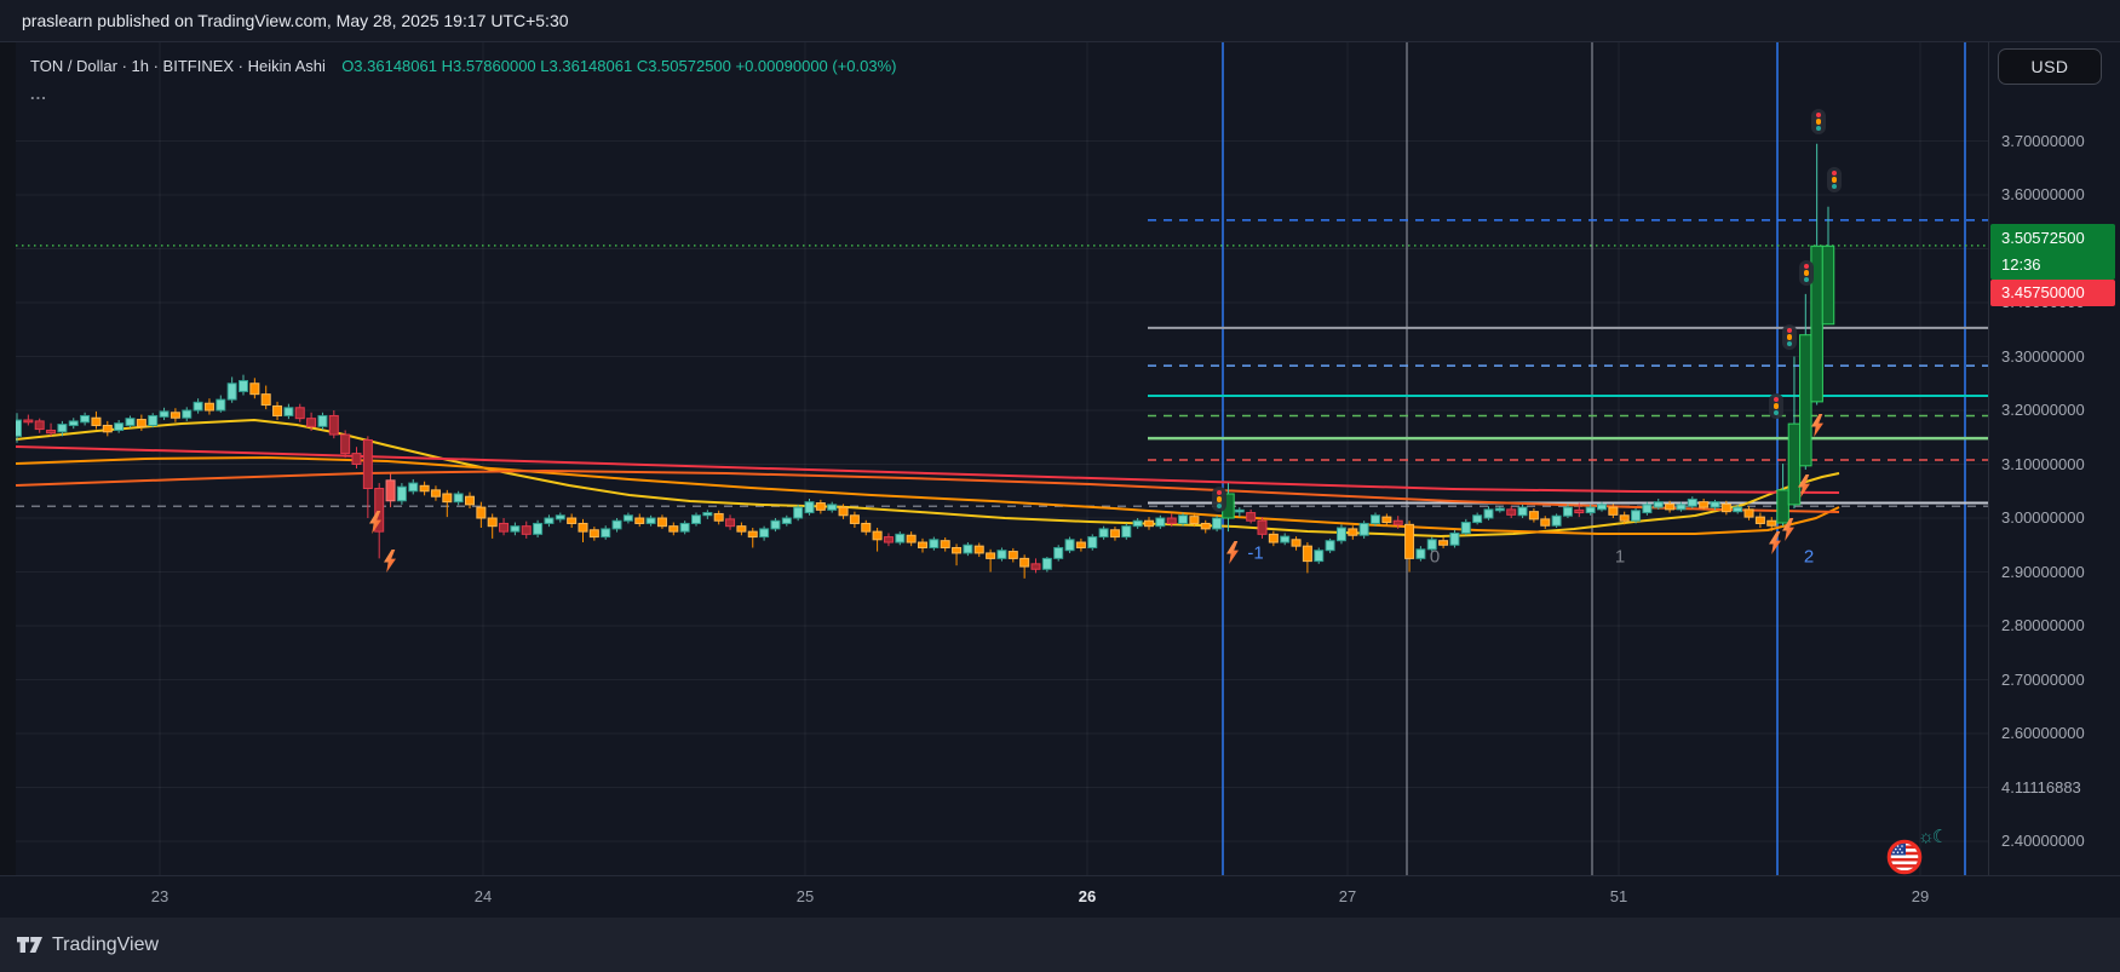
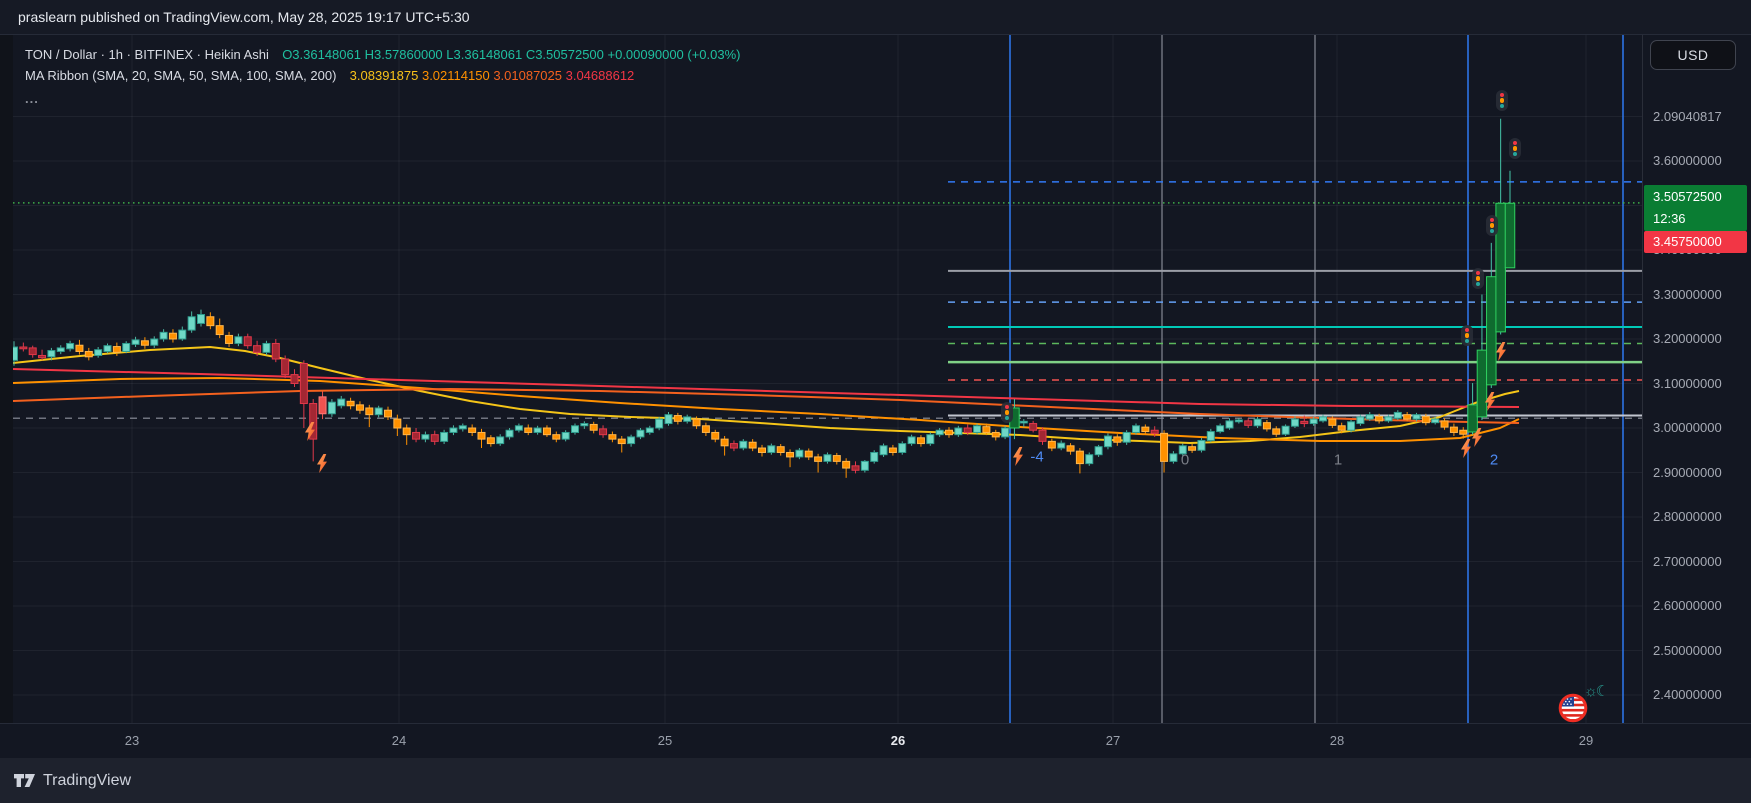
  praslearn published on TradingView.com, May 28, 2025 19:17 UTC+5:30
  TON / Dollar · 1h · BITFINEX · Heikin Ashi O3.36148061 H3.57860000 L3.36148061 C3.50572500 +0.00090000 (+0.03%)
+ MA Ribbon (SMA, 20, SMA, 50, SMA, 100, SMA, 200) 3.08391875 3.02114150 3.01087025 3.04688612
  ...
- 3.70000000
+ 2.09040817
  3.60000000
  3.30000000
  3.20000000
  3.10000000
  3.00000000
  2.90000000
  2.80000000
  2.70000000
  2.60000000
- 4.11116883
+ 2.50000000
  2.40000000
  USD
  3.50572500
  12:36
  3.45750000
  23
  24
  25
  26
  27
- 51
+ 28
  29
  TradingView
- -1
+ -4
  0
  1
  2
  ☼☾
